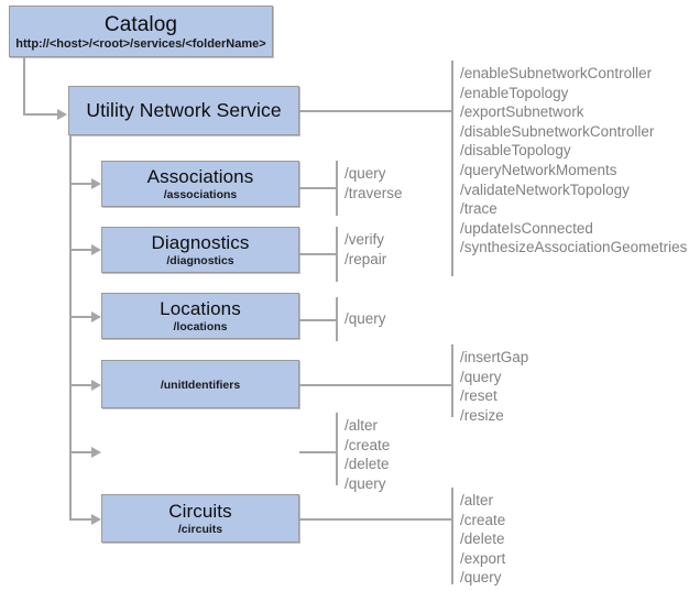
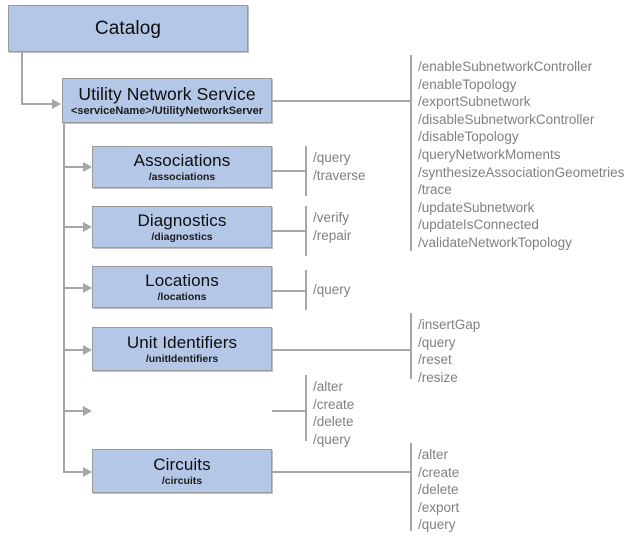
  Catalog
- http://<host>/<root>/services/<folderName>
  Utility Network Service
+ <serviceName>/UtilityNetworkServer
  Associations
  /associations
  Diagnostics
  /diagnostics
  Locations
  /locations
+ Unit Identifiers
  /unitIdentifiers
  Circuits
  /circuits
  /enableSubnetworkController
  /enableTopology
  /exportSubnetwork
  /disableSubnetworkController
  /disableTopology
  /queryNetworkMoments
- /validateNetworkTopology
+ /synthesizeAssociationGeometries
  /trace
+ /updateSubnetwork
  /updateIsConnected
- /synthesizeAssociationGeometries
+ /validateNetworkTopology
  /query
  /traverse
  /verify
  /repair
  /query
  /insertGap
  /query
  /reset
  /resize
  /alter
  /create
  /delete
  /query
  /alter
  /create
  /delete
  /export
  /query
